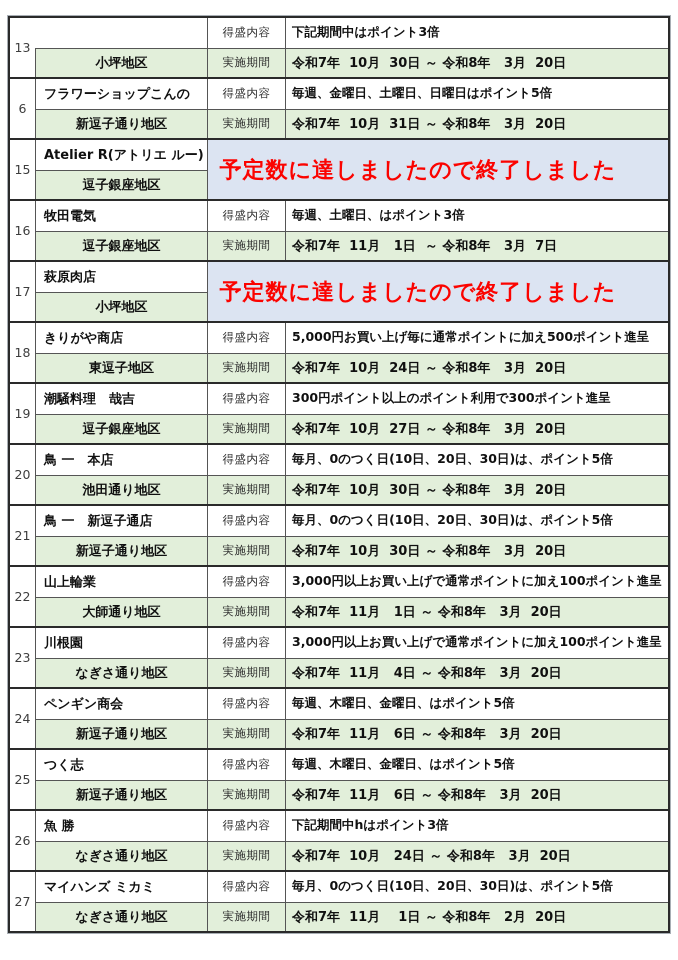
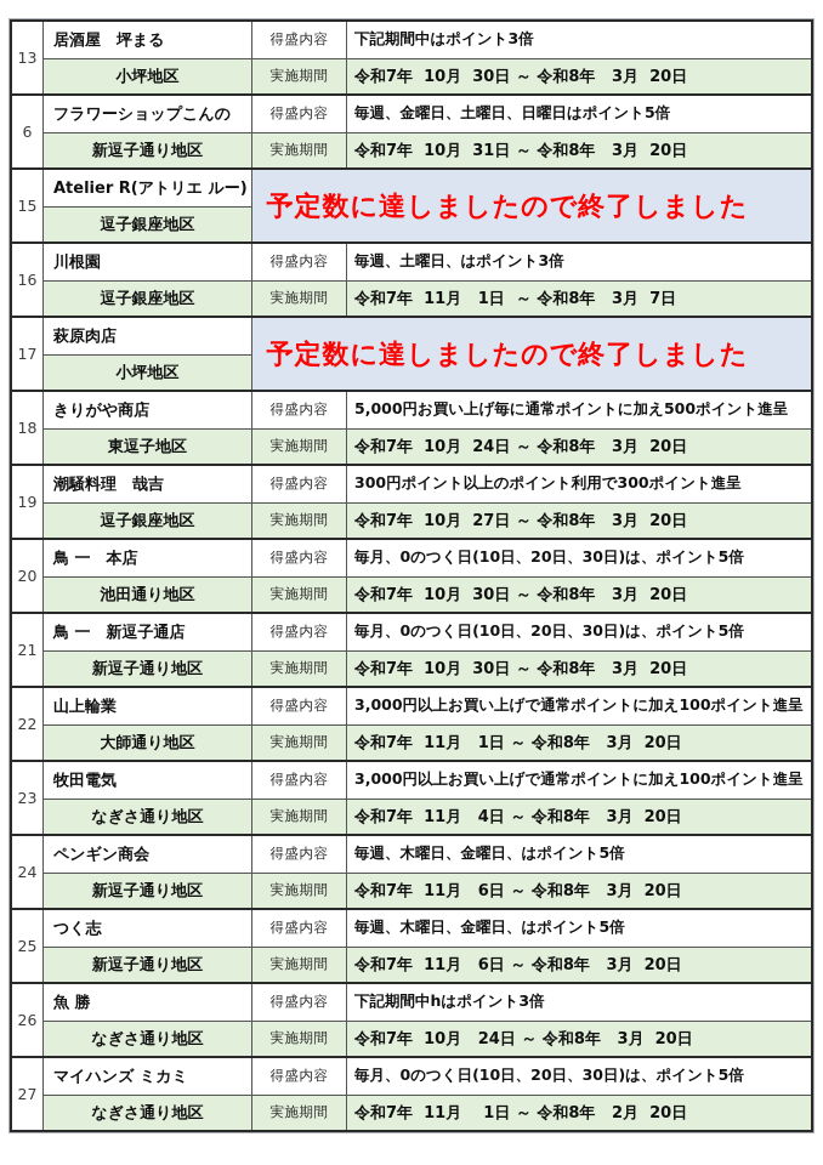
  13
+ 居酒屋 坪まる
  小坪地区
  得盛内容
  下記期間中はポイント3倍
  実施期間
  令和7年 10月 30日 ～ 令和8年 3月 20日
  6
  フラワーショップこんの
  新逗子通り地区
  得盛内容
  毎週、金曜日、土曜日、日曜日はポイント5倍
  実施期間
  令和7年 10月 31日 ～ 令和8年 3月 20日
  15
  Atelier R(アトリエ ルー)
  逗子銀座地区
  予定数に達しましたので終了しました
  16
- 牧田電気
+ 川根園
  逗子銀座地区
  得盛内容
  毎週、土曜日、はポイント3倍
  実施期間
  令和7年 11月 1日 ～ 令和8年 3月 7日
  17
  萩原肉店
  小坪地区
  予定数に達しましたので終了しました
  18
  きりがや商店
  東逗子地区
  得盛内容
  5,000円お買い上げ毎に通常ポイントに加え500ポイント進呈
  実施期間
  令和7年 10月 24日 ～ 令和8年 3月 20日
  19
  潮騒料理 哉吉
  逗子銀座地区
  得盛内容
  300円ポイント以上のポイント利用で300ポイント進呈
  実施期間
  令和7年 10月 27日 ～ 令和8年 3月 20日
  20
  鳥 一 本店
  池田通り地区
  得盛内容
  毎月、0のつく日(10日、20日、30日)は、ポイント5倍
  実施期間
  令和7年 10月 30日 ～ 令和8年 3月 20日
  21
  鳥 一 新逗子通店
  新逗子通り地区
  得盛内容
  毎月、0のつく日(10日、20日、30日)は、ポイント5倍
  実施期間
  令和7年 10月 30日 ～ 令和8年 3月 20日
  22
  山上輪業
  大師通り地区
  得盛内容
  3,000円以上お買い上げで通常ポイントに加え100ポイント進呈
  実施期間
  令和7年 11月 1日 ～ 令和8年 3月 20日
  23
- 川根園
+ 牧田電気
  なぎさ通り地区
  得盛内容
  3,000円以上お買い上げで通常ポイントに加え100ポイント進呈
  実施期間
  令和7年 11月 4日 ～ 令和8年 3月 20日
  24
  ペンギン商会
  新逗子通り地区
  得盛内容
  毎週、木曜日、金曜日、はポイント5倍
  実施期間
  令和7年 11月 6日 ～ 令和8年 3月 20日
  25
  つく志
  新逗子通り地区
  得盛内容
  毎週、木曜日、金曜日、はポイント5倍
  実施期間
  令和7年 11月 6日 ～ 令和8年 3月 20日
  26
  魚 勝
  なぎさ通り地区
  得盛内容
  下記期間中hはポイント3倍
  実施期間
  令和7年 10月 24日 ～ 令和8年 3月 20日
  27
  マイハンズ ミカミ
  なぎさ通り地区
  得盛内容
  毎月、0のつく日(10日、20日、30日)は、ポイント5倍
  実施期間
  令和7年 11月 1日 ～ 令和8年 2月 20日
